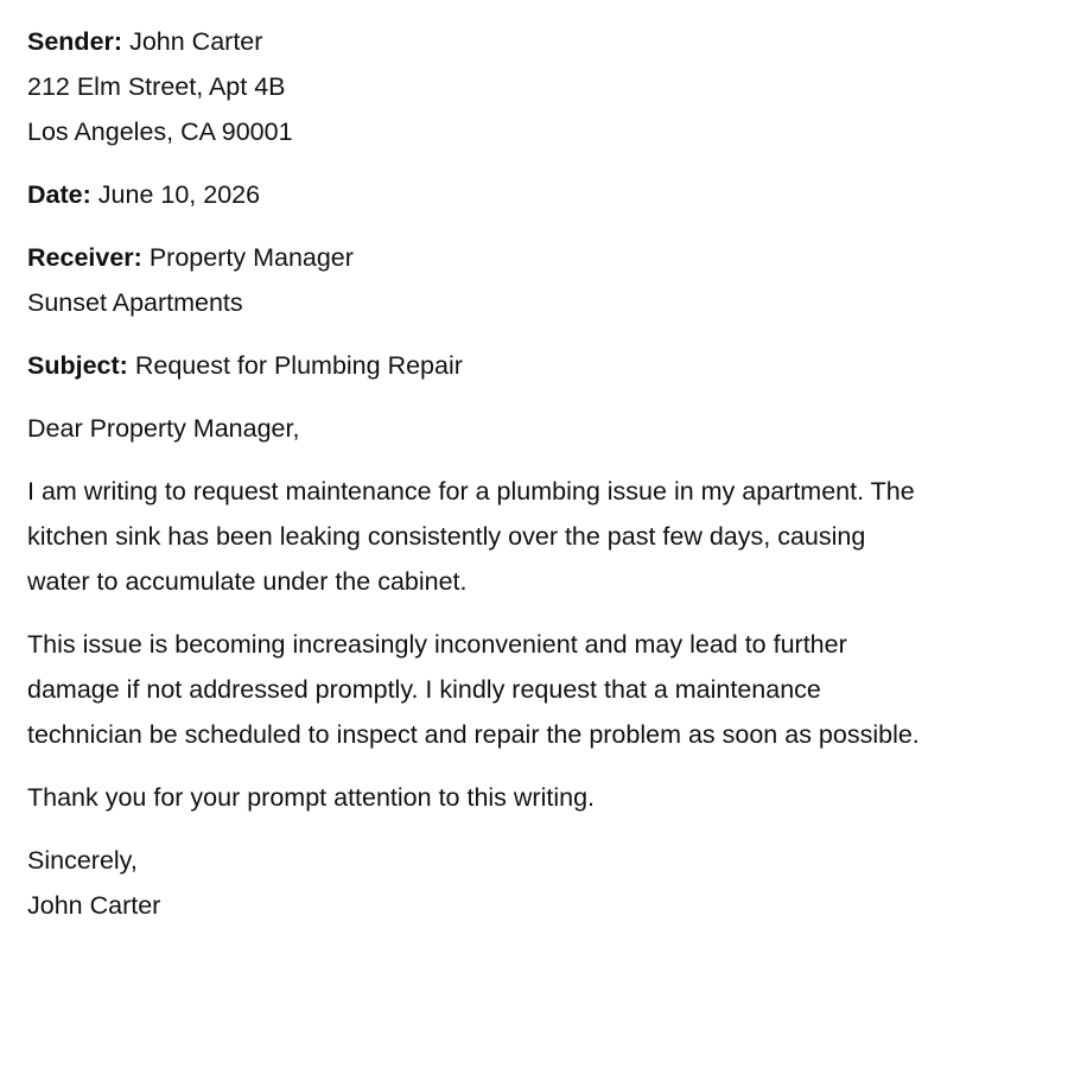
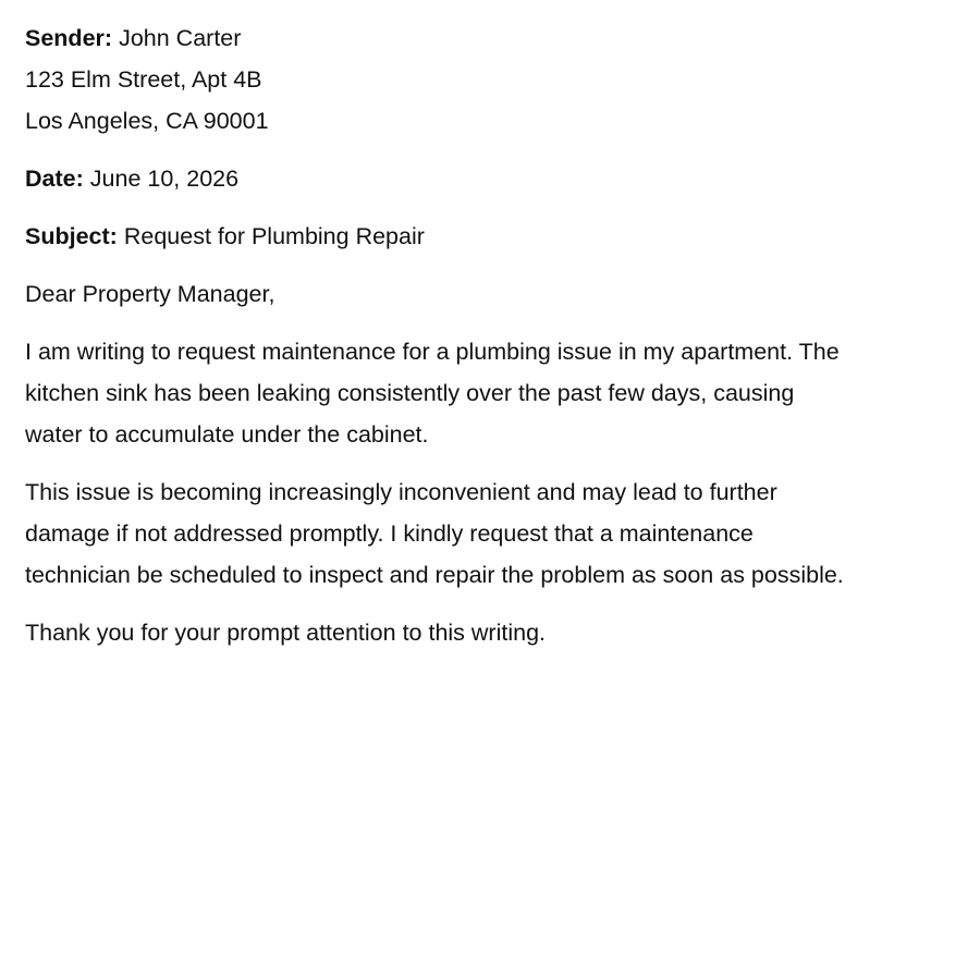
  Sender: John Carter
- 212 Elm Street, Apt 4B
+ 123 Elm Street, Apt 4B
  Los Angeles, CA 90001
  Date: June 10, 2026
- Receiver: Property Manager
- Sunset Apartments
  Subject: Request for Plumbing Repair
  Dear Property Manager,
  I am writing to request maintenance for a plumbing issue in my apartment. The
  kitchen sink has been leaking consistently over the past few days, causing
  water to accumulate under the cabinet.
  This issue is becoming increasingly inconvenient and may lead to further
  damage if not addressed promptly. I kindly request that a maintenance
  technician be scheduled to inspect and repair the problem as soon as possible.
  Thank you for your prompt attention to this writing.
- Sincerely,
- John Carter
